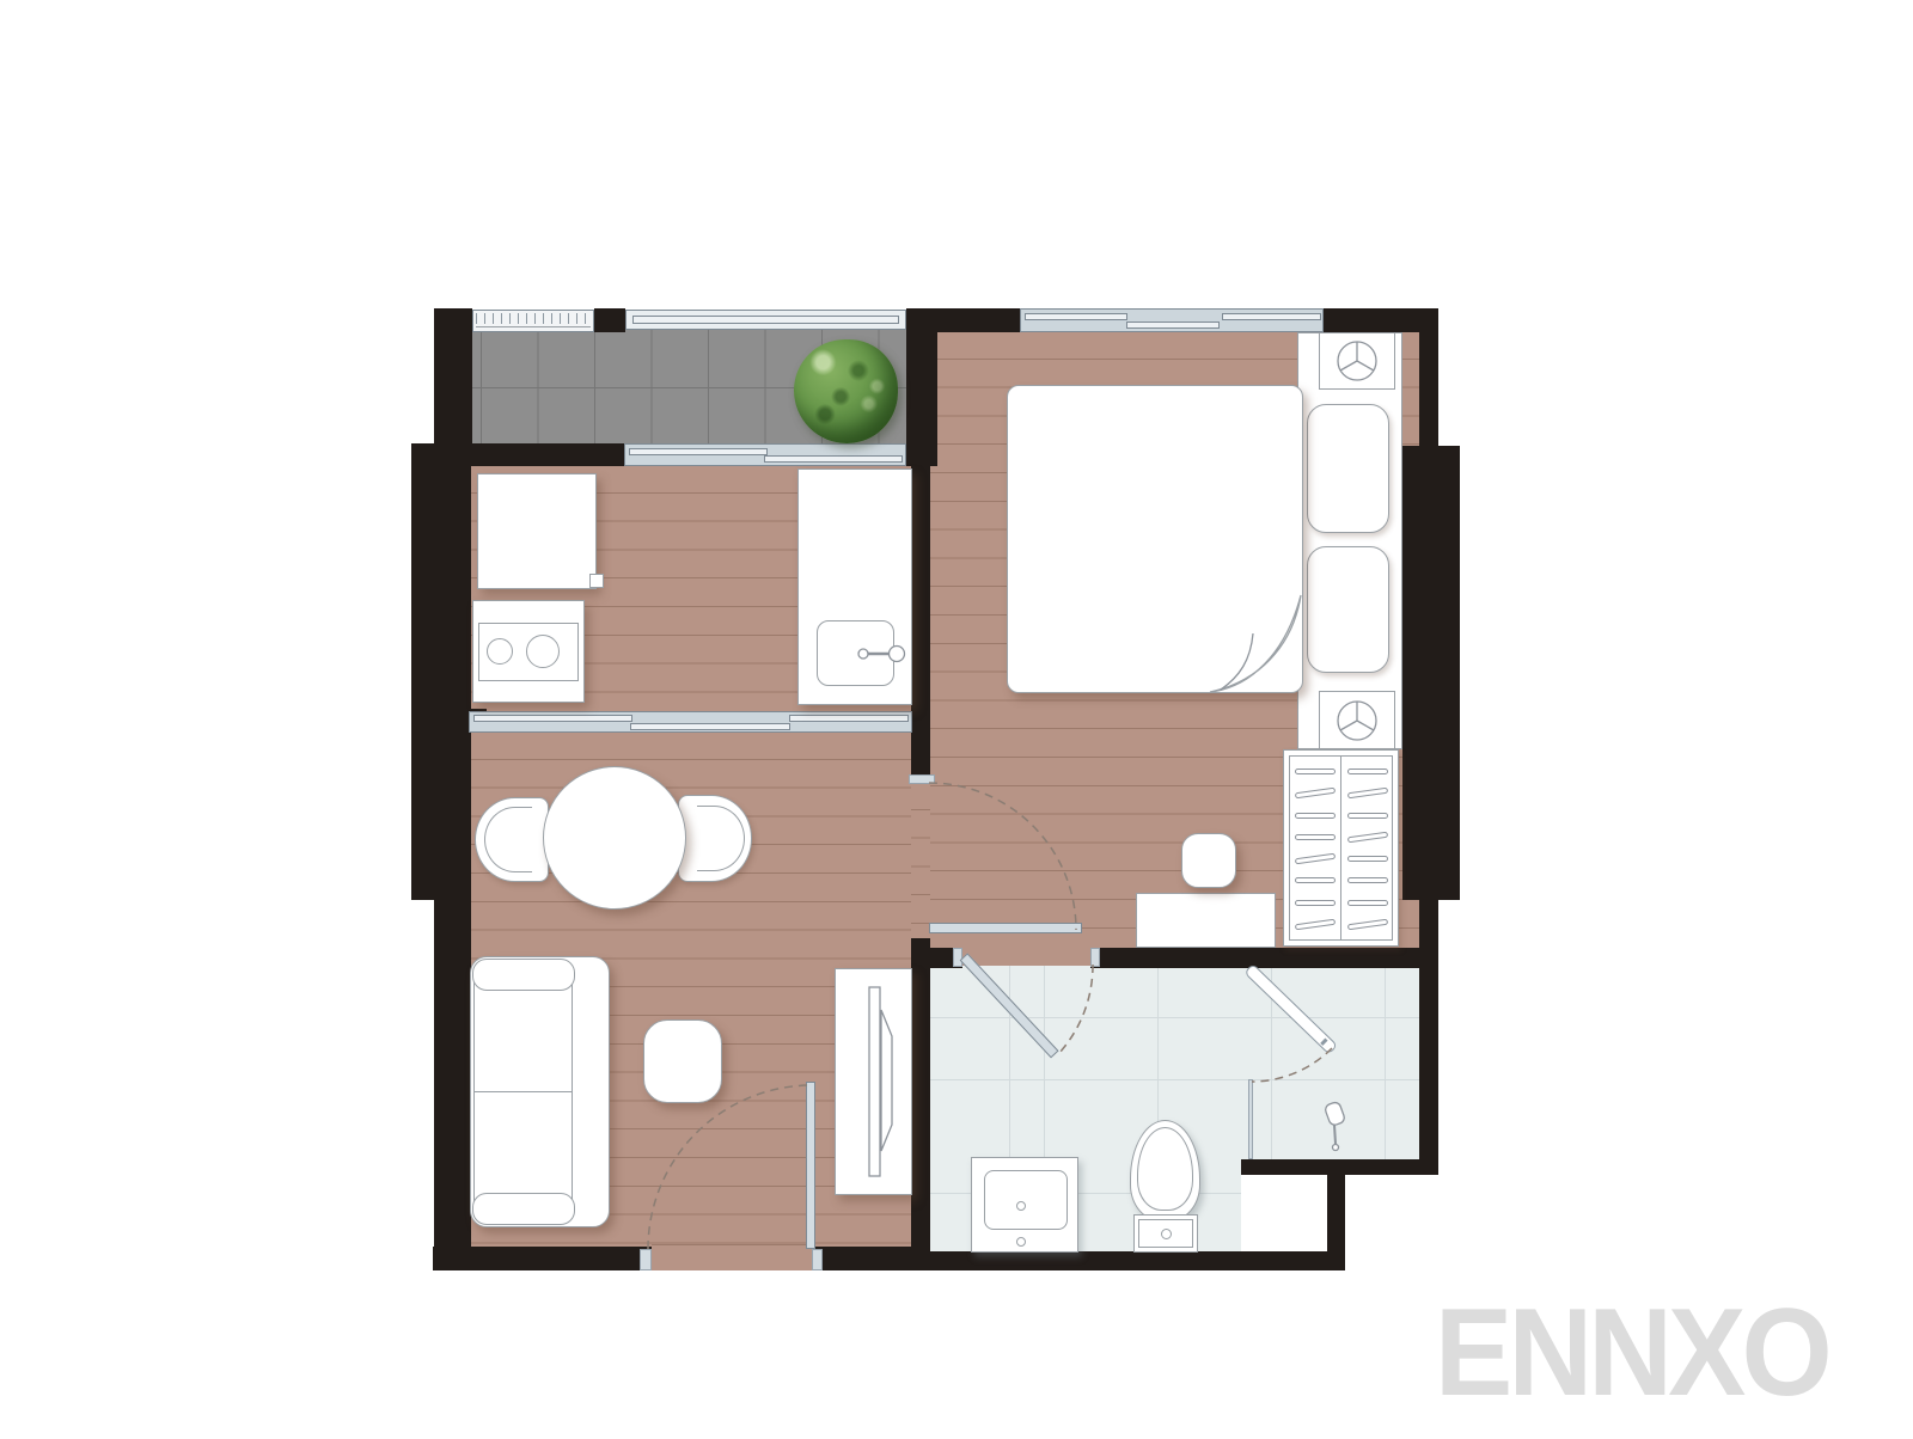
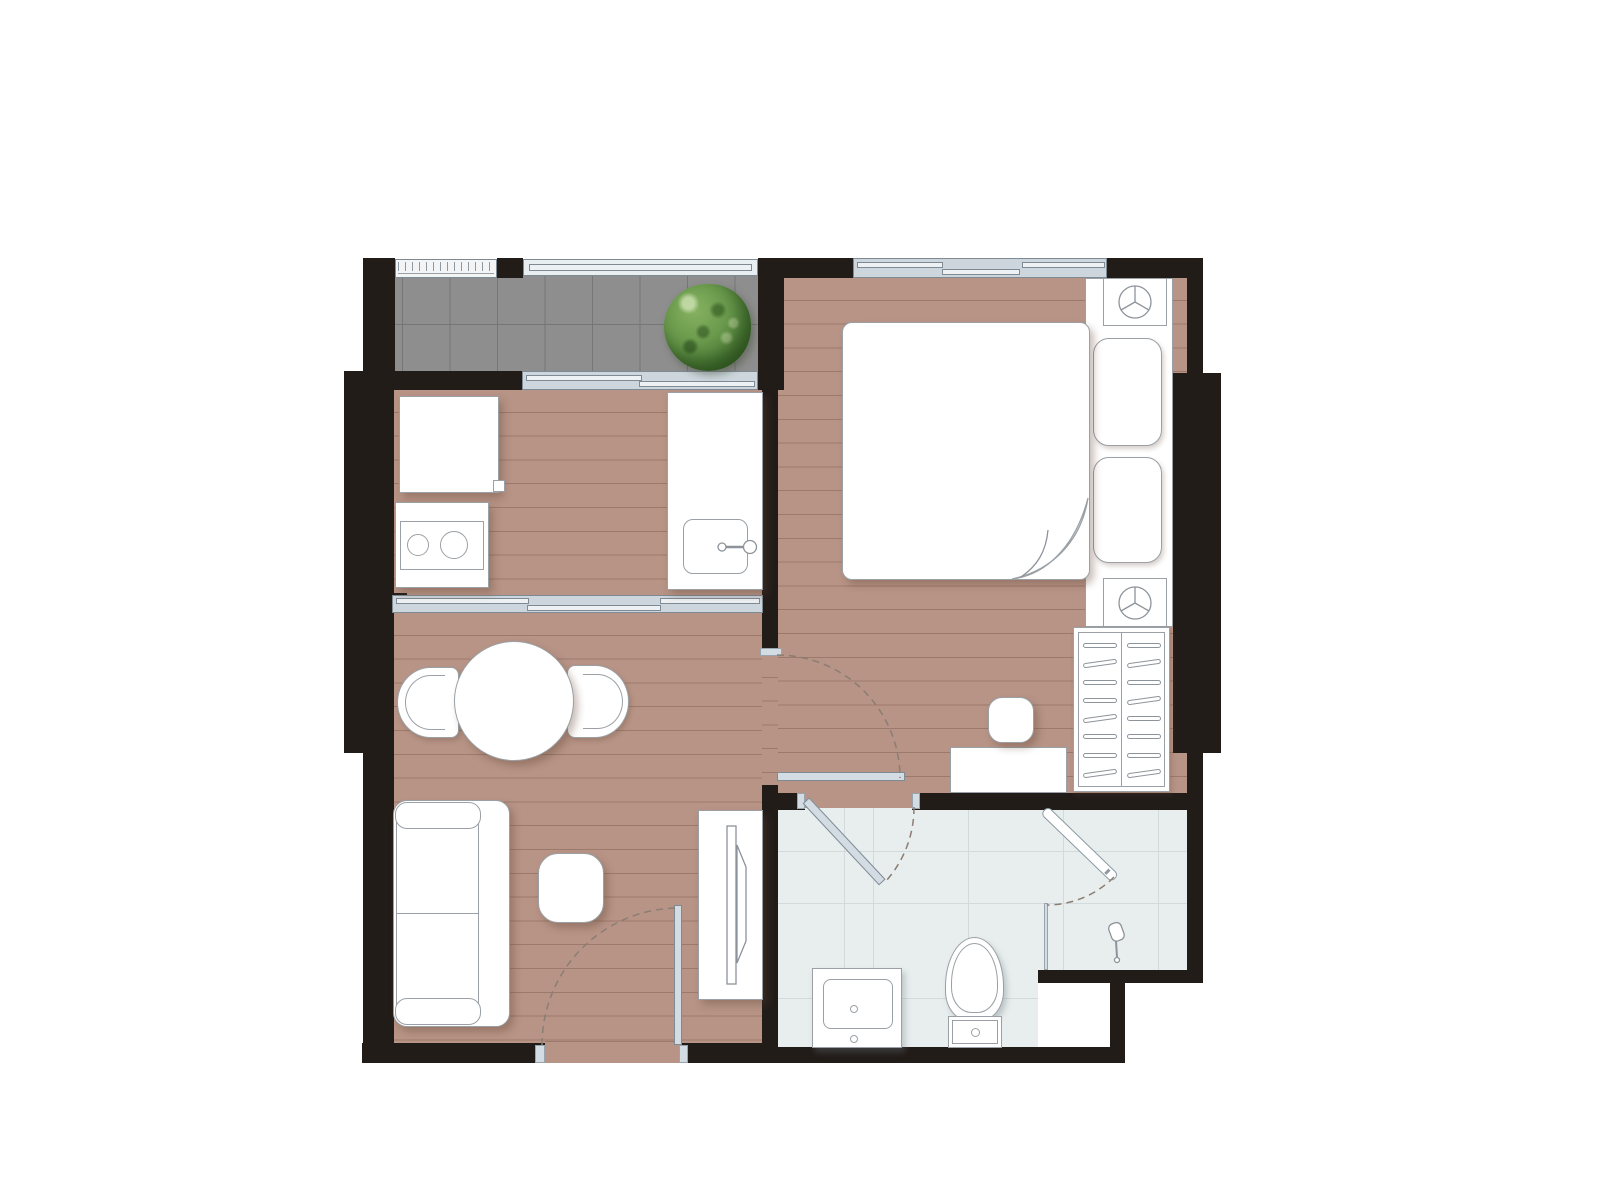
- ENNXO
